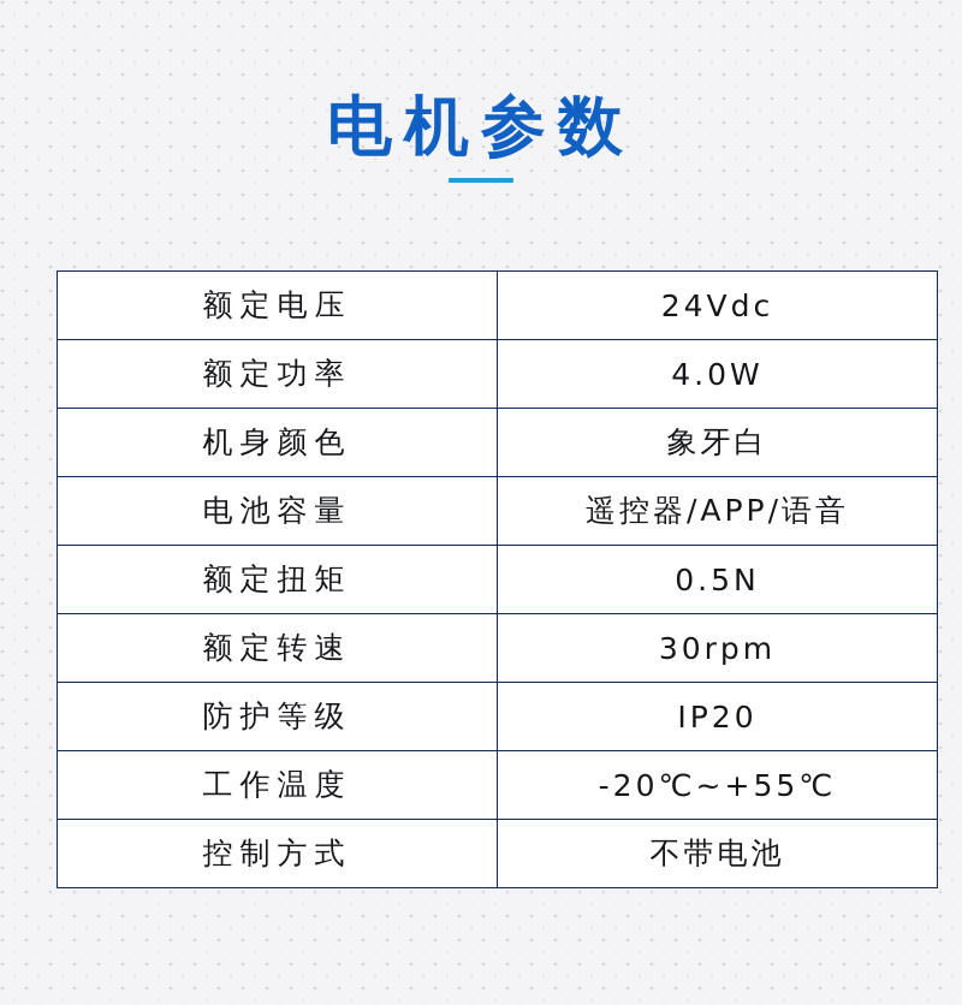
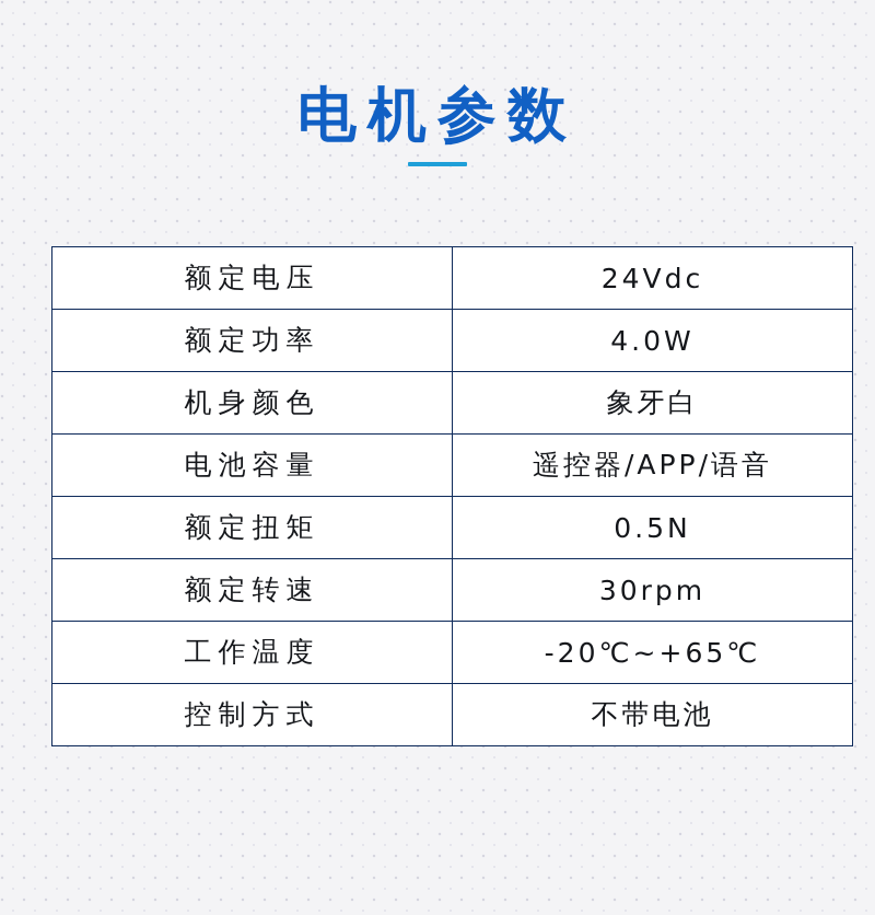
  电机参数
  额定电压	24Vdc
  额定功率	4.0W
  机身颜色	象牙白
  电池容量	遥控器/APP/语音
  额定扭矩	0.5N
  额定转速	30rpm
- 防护等级	IP20
- 工作温度	-20℃~+55℃
+ 工作温度	-20℃~+65℃
  控制方式	不带电池
